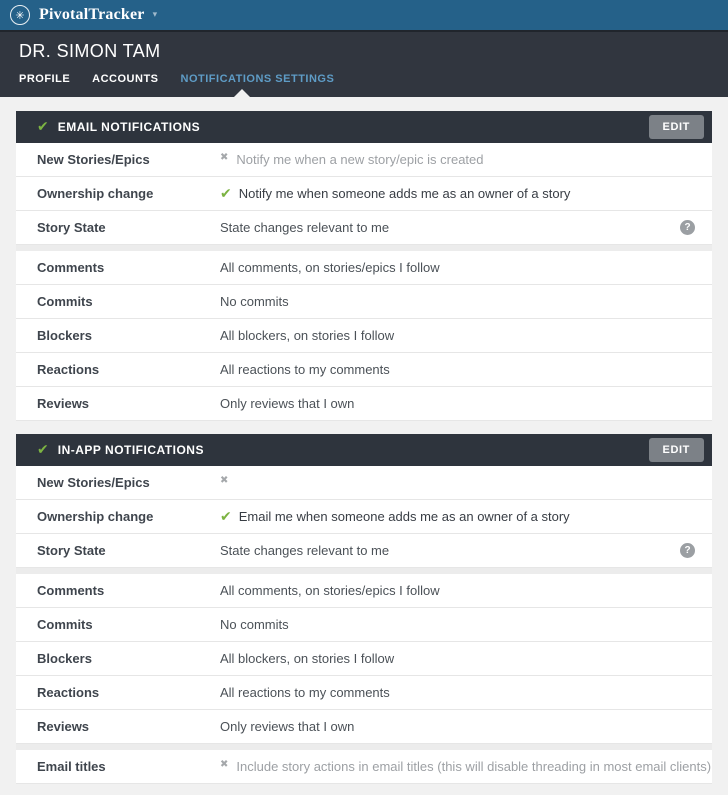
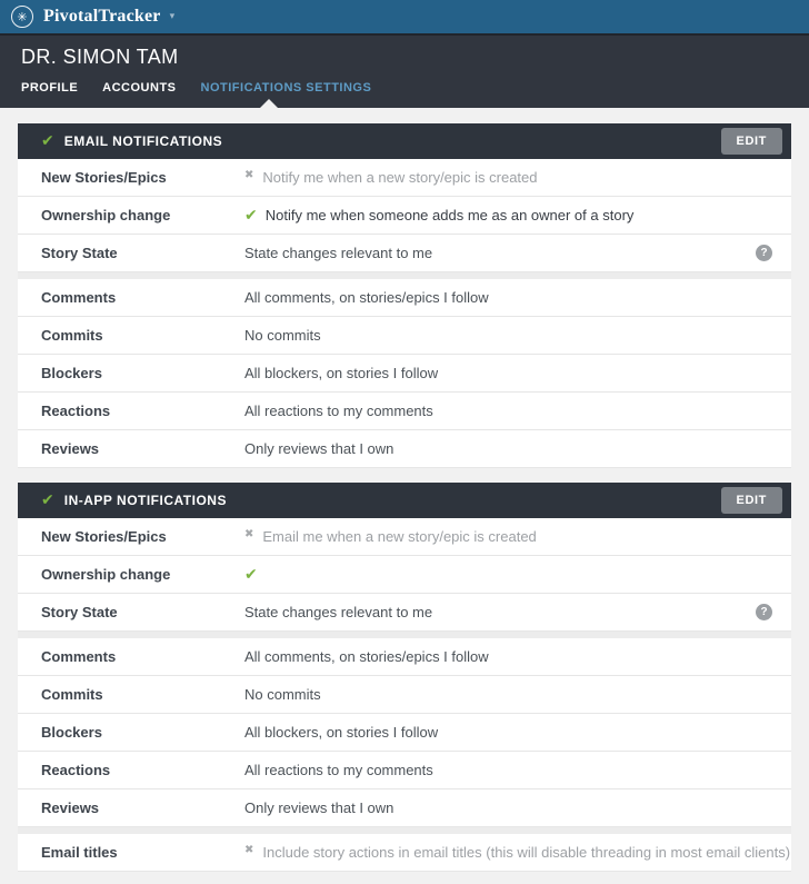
  ✳
  PivotalTracker
  ▾
  DR. SIMON TAM
  PROFILE
  ACCOUNTS
  NOTIFICATIONS SETTINGS
  ✔
  EMAIL NOTIFICATIONS
  EDIT
  New Stories/Epics
  ✖
  Notify me when a new story/epic is created
  Ownership change
  ✔
  Notify me when someone adds me as an owner of a story
  Story State
  State changes relevant to me
  ?
  Comments
  All comments, on stories/epics I follow
  Commits
  No commits
  Blockers
  All blockers, on stories I follow
  Reactions
  All reactions to my comments
  Reviews
  Only reviews that I own
  ✔
  IN-APP NOTIFICATIONS
  EDIT
  New Stories/Epics
  ✖
+ Email me when a new story/epic is created
  Ownership change
  ✔
- Email me when someone adds me as an owner of a story
  Story State
  State changes relevant to me
  ?
  Comments
  All comments, on stories/epics I follow
  Commits
  No commits
  Blockers
  All blockers, on stories I follow
  Reactions
  All reactions to my comments
  Reviews
  Only reviews that I own
  Email titles
  ✖
  Include story actions in email titles (this will disable threading in most email clients)
